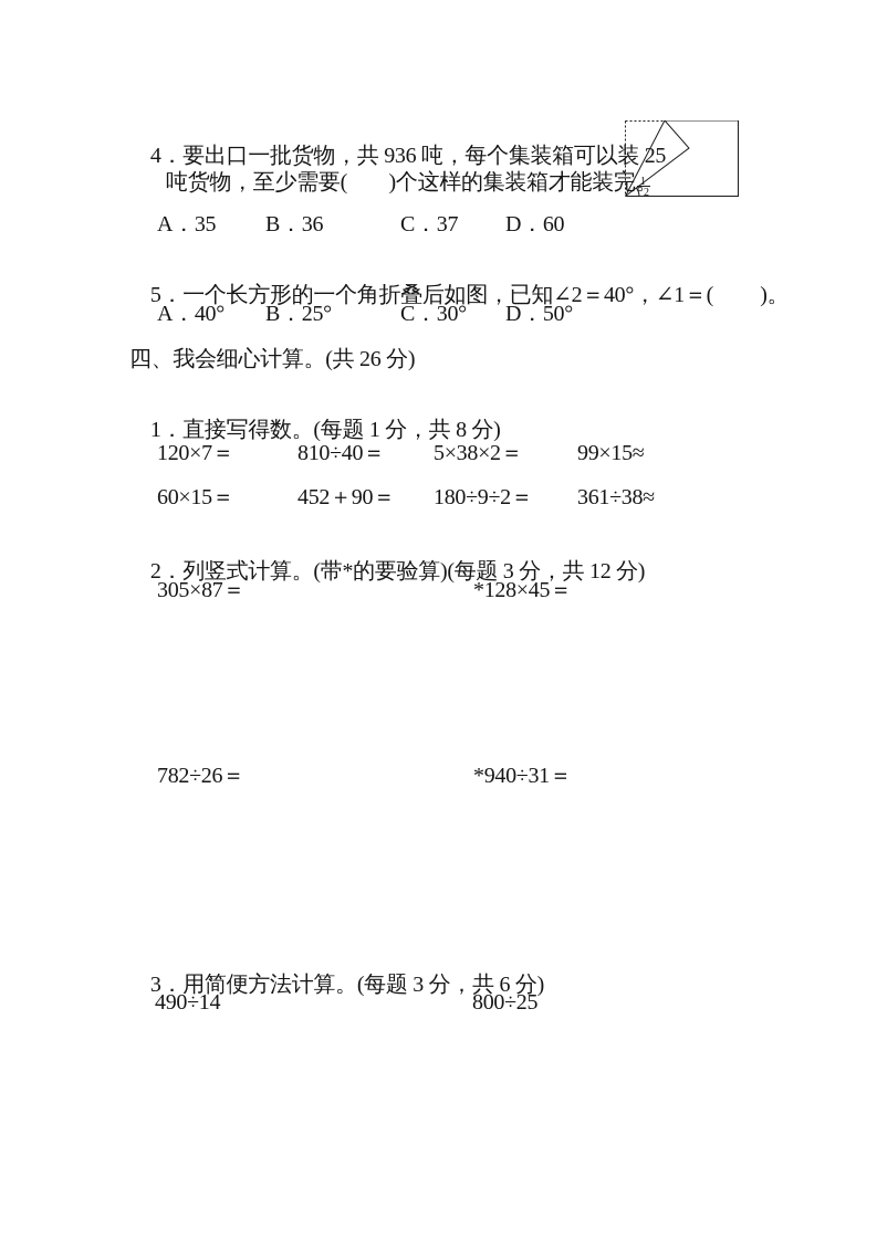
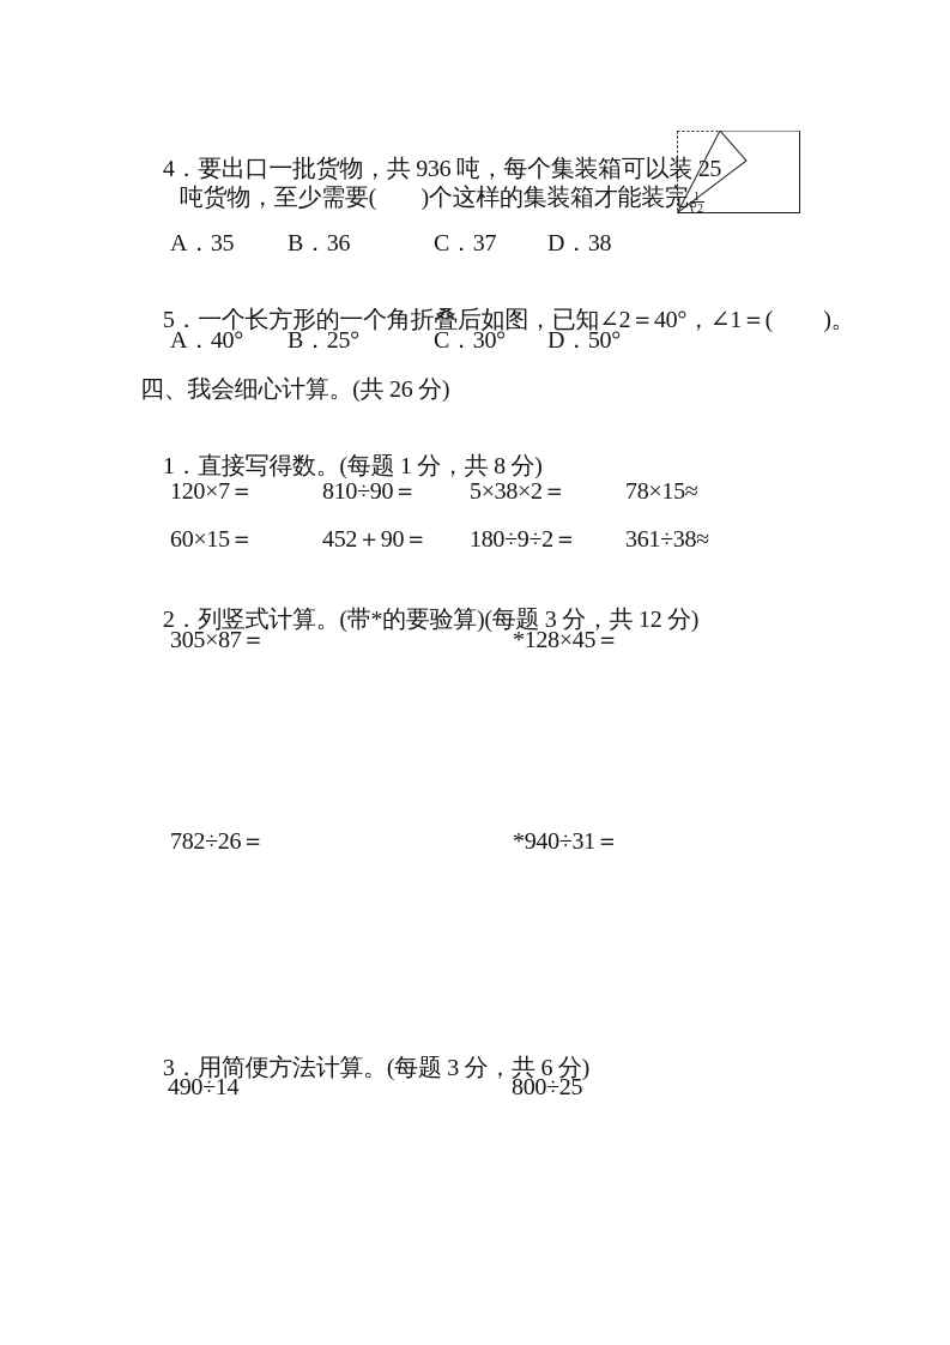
  4．要出口一批货物，共 936 吨，每个集装箱可以装 25
  1
  2
  吨货物，至少需要( )个这样的集装箱才能装完。
  A．35
  B．36
  C．37
- D．60
+ D．38
  5．一个长方形的一个角折叠后如图，已知∠2＝40°，∠1＝( )。
  A．40°
  B．25°
  C．30°
  D．50°
  四、我会细心计算。(共 26 分)
  1．直接写得数。(每题 1 分，共 8 分)
  120×7＝
- 810÷40＝
+ 810÷90＝
  5×38×2＝
- 99×15≈
+ 78×15≈
  60×15＝
  452＋90＝
  180÷9÷2＝
  361÷38≈
  2．列竖式计算。(带*的要验算)(每题 3 分，共 12 分)
  305×87＝
  *128×45＝
  782÷26＝
  *940÷31＝
  3．用简便方法计算。(每题 3 分，共 6 分)
  490÷14
  800÷25
